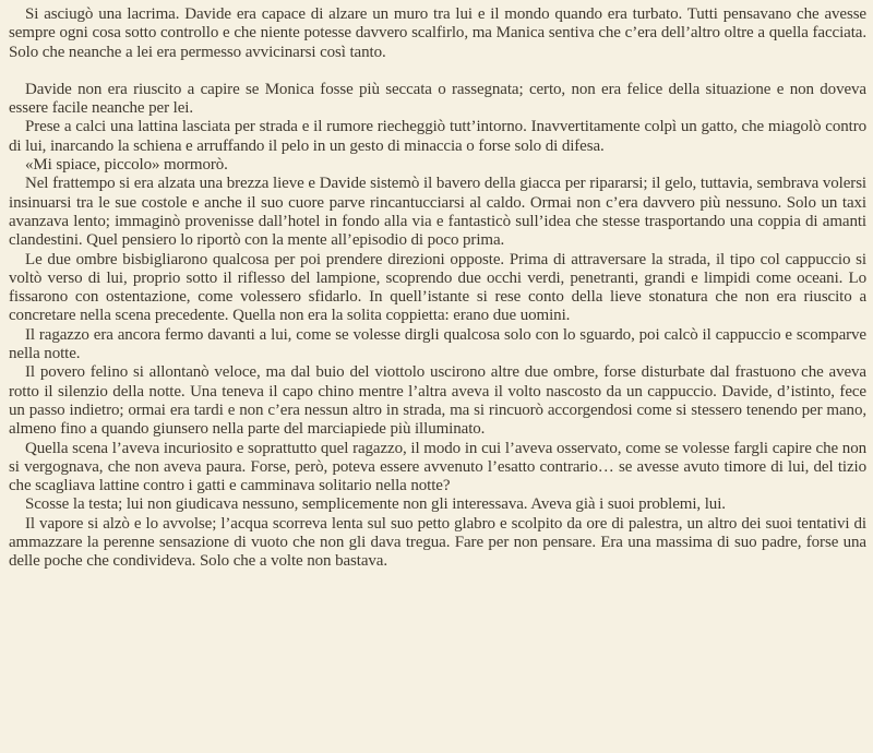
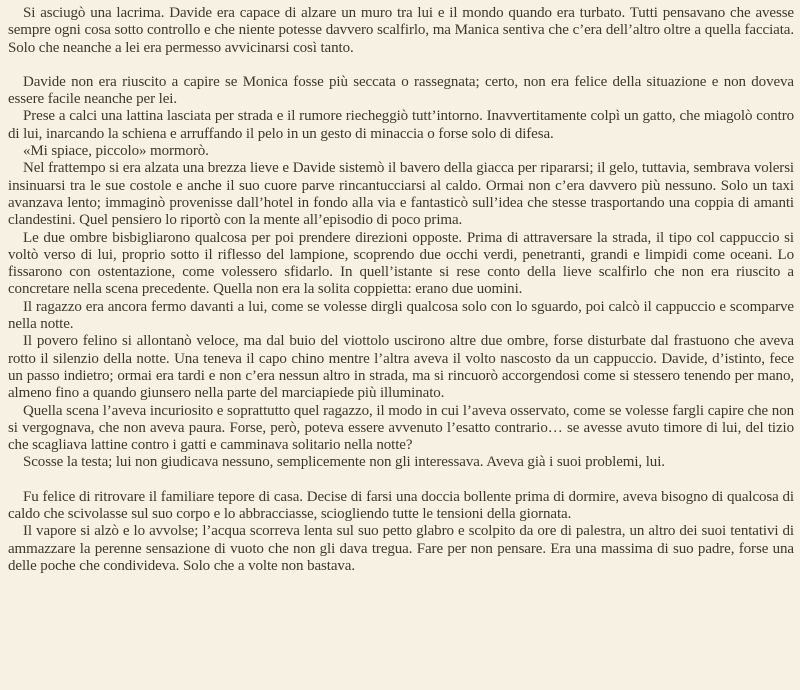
  Si asciugò una lacrima. Davide era capace di alzare un muro tra lui e il mondo quando era turbato. Tutti pensavano che avesse sempre ogni cosa sotto controllo e che niente potesse davvero scalfirlo, ma Manica sentiva che c’era dell’altro oltre a quella facciata. Solo che neanche a lei era permesso avvicinarsi così tanto.
  Davide non era riuscito a capire se Monica fosse più seccata o rassegnata; certo, non era felice della situazione e non doveva essere facile neanche per lei.
  Prese a calci una lattina lasciata per strada e il rumore riecheggiò tutt’intorno. Inavvertitamente colpì un gatto, che miagolò contro di lui, inarcando la schiena e arruffando il pelo in un gesto di minaccia o forse solo di difesa.
  «Mi spiace, piccolo» mormorò.
  Nel frattempo si era alzata una brezza lieve e Davide sistemò il bavero della giacca per ripararsi; il gelo, tuttavia, sembrava volersi insinuarsi tra le sue costole e anche il suo cuore parve rincantucciarsi al caldo. Ormai non c’era davvero più nessuno. Solo un taxi avanzava lento; immaginò provenisse dall’hotel in fondo alla via e fantasticò sull’idea che stesse trasportando una coppia di amanti clandestini. Quel pensiero lo riportò con la mente all’episodio di poco prima.
- Le due ombre bisbigliarono qualcosa per poi prendere direzioni opposte. Prima di attraversare la strada, il tipo col cappuccio si voltò verso di lui, proprio sotto il riflesso del lampione, scoprendo due occhi verdi, penetranti, grandi e limpidi come oceani. Lo fissarono con ostentazione, come volessero sfidarlo. In quell’istante si rese conto della lieve stonatura che non era riuscito a concretare nella scena precedente. Quella non era la solita coppietta: erano due uomini.
+ Le due ombre bisbigliarono qualcosa per poi prendere direzioni opposte. Prima di attraversare la strada, il tipo col cappuccio si voltò verso di lui, proprio sotto il riflesso del lampione, scoprendo due occhi verdi, penetranti, grandi e limpidi come oceani. Lo fissarono con ostentazione, come volessero sfidarlo. In quell’istante si rese conto della lieve scalfirlo che non era riuscito a concretare nella scena precedente. Quella non era la solita coppietta: erano due uomini.
  Il ragazzo era ancora fermo davanti a lui, come se volesse dirgli qualcosa solo con lo sguardo, poi calcò il cappuccio e scomparve nella notte.
  Il povero felino si allontanò veloce, ma dal buio del viottolo uscirono altre due ombre, forse disturbate dal frastuono che aveva rotto il silenzio della notte. Una teneva il capo chino mentre l’altra aveva il volto nascosto da un cappuccio. Davide, d’istinto, fece un passo indietro; ormai era tardi e non c’era nessun altro in strada, ma si rincuorò accorgendosi come si stessero tenendo per mano, almeno fino a quando giunsero nella parte del marciapiede più illuminato.
  Quella scena l’aveva incuriosito e soprattutto quel ragazzo, il modo in cui l’aveva osservato, come se volesse fargli capire che non si vergognava, che non aveva paura. Forse, però, poteva essere avvenuto l’esatto contrario… se avesse avuto timore di lui, del tizio che scagliava lattine contro i gatti e camminava solitario nella notte?
  Scosse la testa; lui non giudicava nessuno, semplicemente non gli interessava. Aveva già i suoi problemi, lui.
+ Fu felice di ritrovare il familiare tepore di casa. Decise di farsi una doccia bollente prima di dormire, aveva bisogno di qualcosa di caldo che scivolasse sul suo corpo e lo abbracciasse, sciogliendo tutte le tensioni della giornata.
  Il vapore si alzò e lo avvolse; l’acqua scorreva lenta sul suo petto glabro e scolpito da ore di palestra, un altro dei suoi tentativi di ammazzare la perenne sensazione di vuoto che non gli dava tregua. Fare per non pensare. Era una massima di suo padre, forse una delle poche che condivideva. Solo che a volte non bastava.
